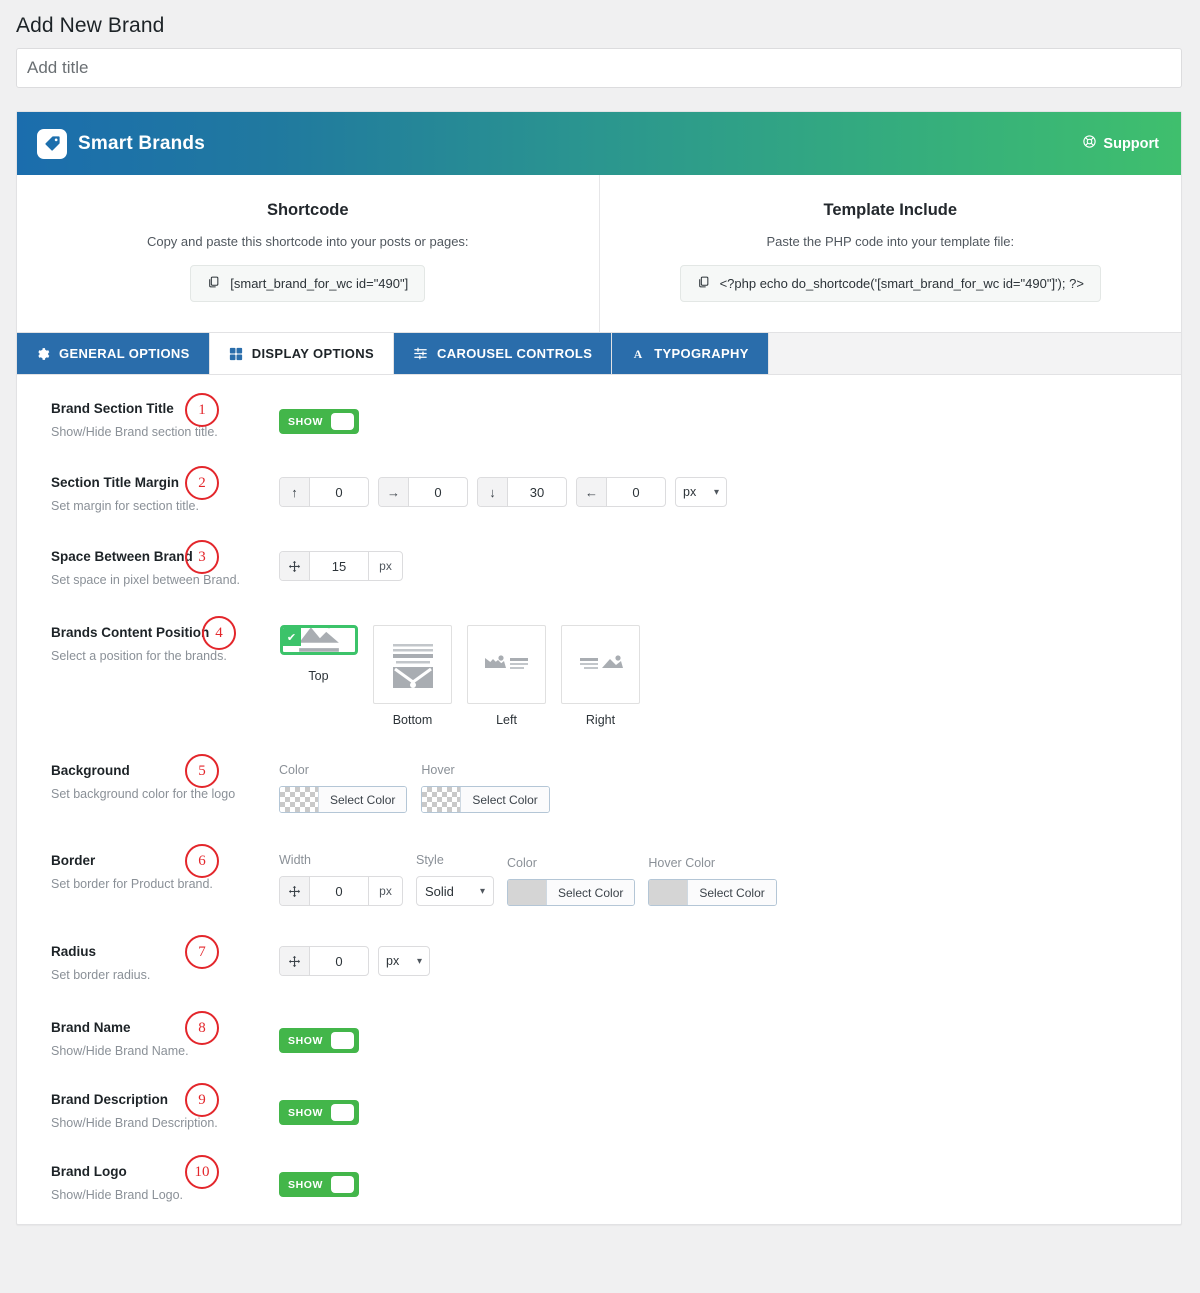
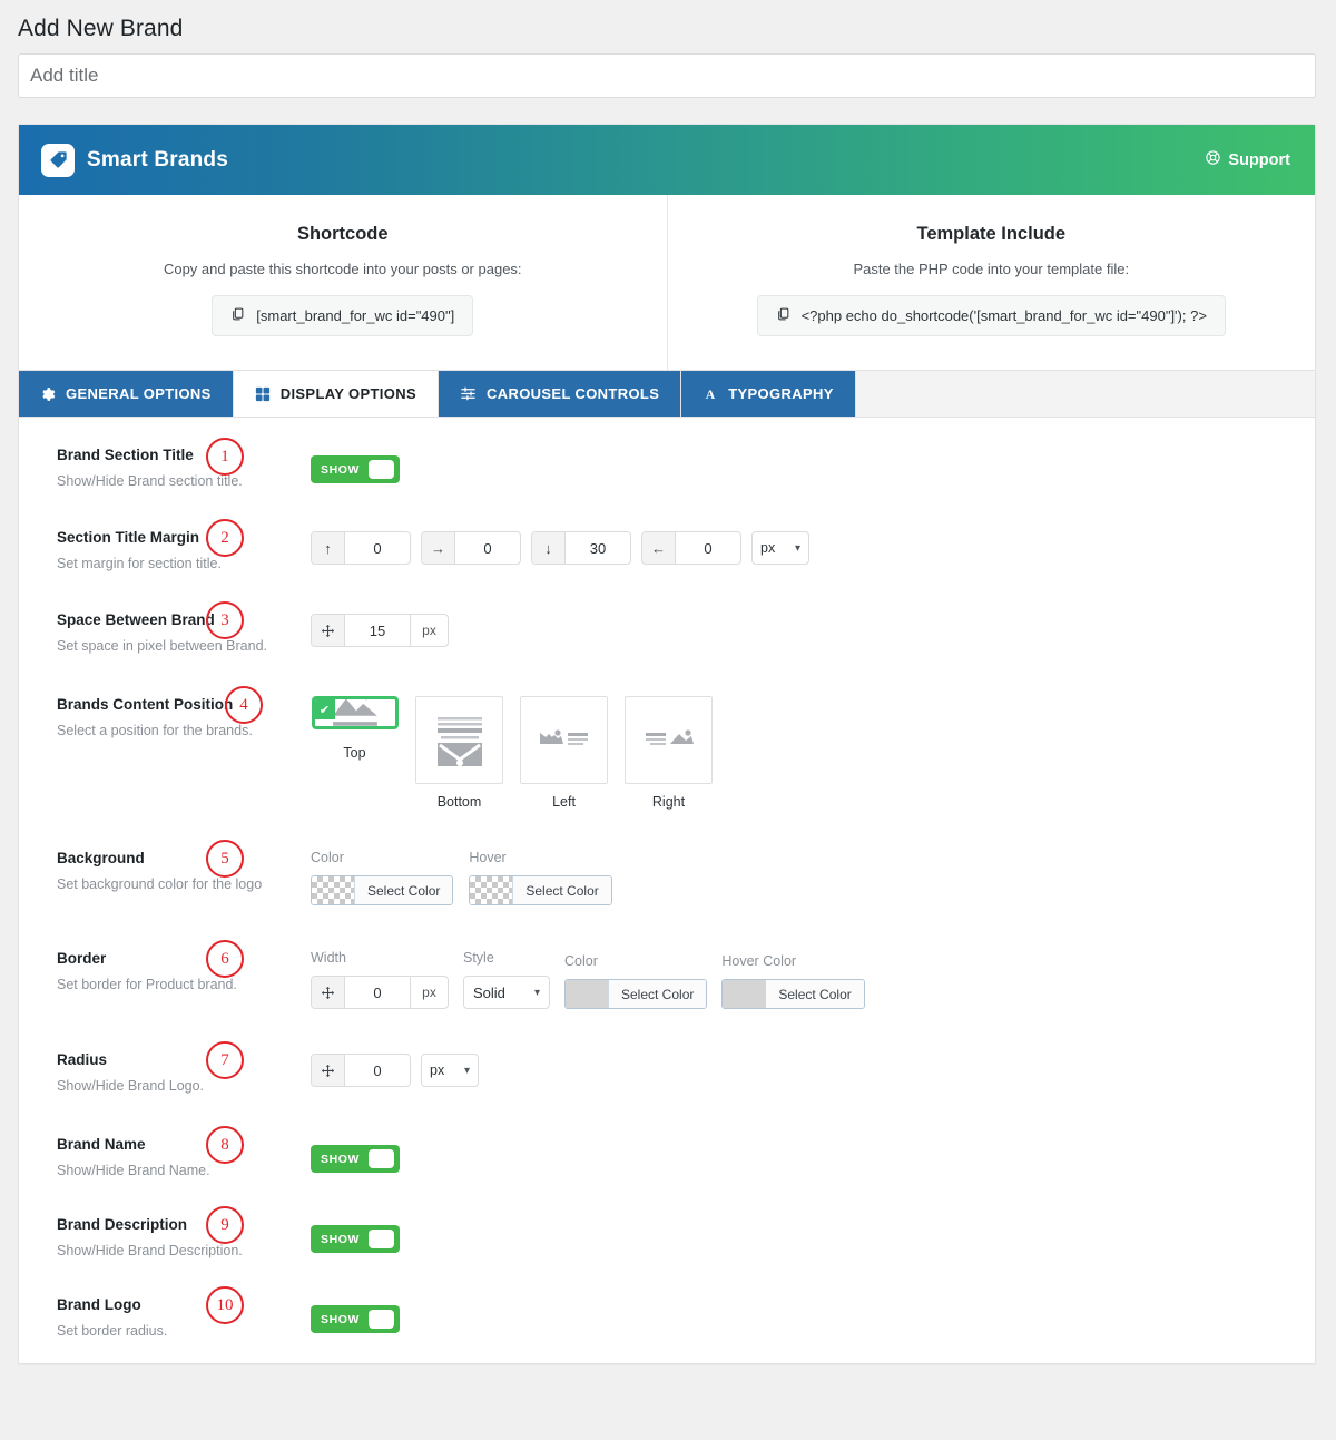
  Add New Brand
  Add title
  Smart Brands
  Support
  Shortcode
  Copy and paste this shortcode into your posts or pages:
  [smart_brand_for_wc id="490"]
  Template Include
  Paste the PHP code into your template file:
  <?php echo do_shortcode('[smart_brand_for_wc id="490"]'); ?>
  GENERAL OPTIONS
  DISPLAY OPTIONS
  CAROUSEL CONTROLS
  A
  TYPOGRAPHY
  Brand Section Title
  Show/Hide Brand section title.
  1
  SHOW
  Section Title Margin
  Set margin for section title.
  2
  ↑
  0
  →
  0
  ↓
  30
  ←
  0
  px
  ▾
  Space Between Brand
  Set space in pixel between Brand.
  3
  15
  px
  Brands Content Position
  Select a position for the brands.
  4
  ✔
  Top
  Bottom
  Left
  Right
  Background
  Set background color for the logo
  5
  Color
  Select Color
  Hover
  Select Color
  Border
  Set border for Product brand.
  6
  Width
  0
  px
  Style
  Solid
  ▾
  Color
  Select Color
  Hover Color
  Select Color
  Radius
- Set border radius.
+ Show/Hide Brand Logo.
  7
  0
  px
  ▾
  Brand Name
  Show/Hide Brand Name.
  8
  SHOW
  Brand Description
  Show/Hide Brand Description.
  9
  SHOW
  Brand Logo
- Show/Hide Brand Logo.
+ Set border radius.
  10
  SHOW
